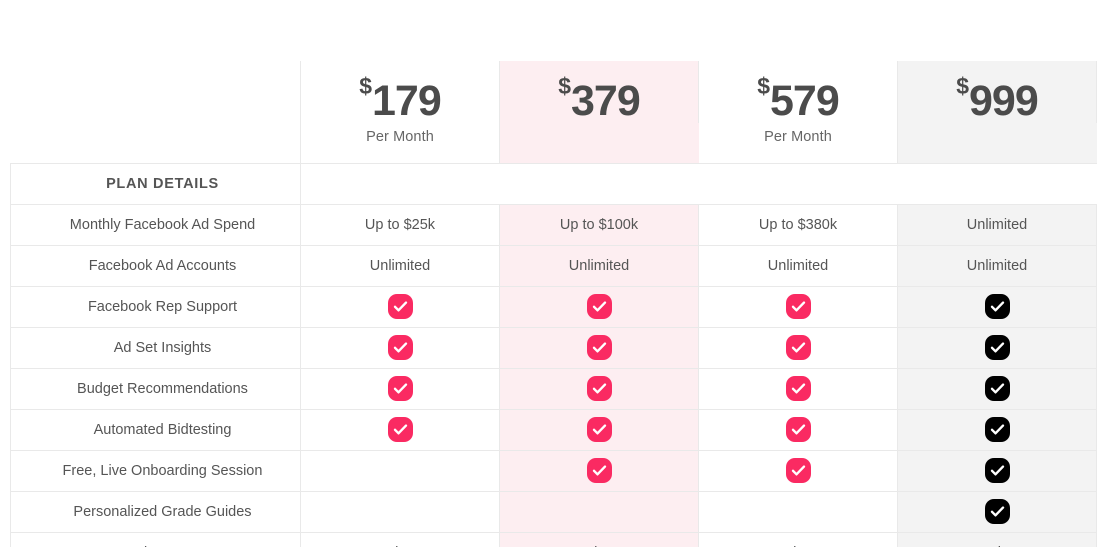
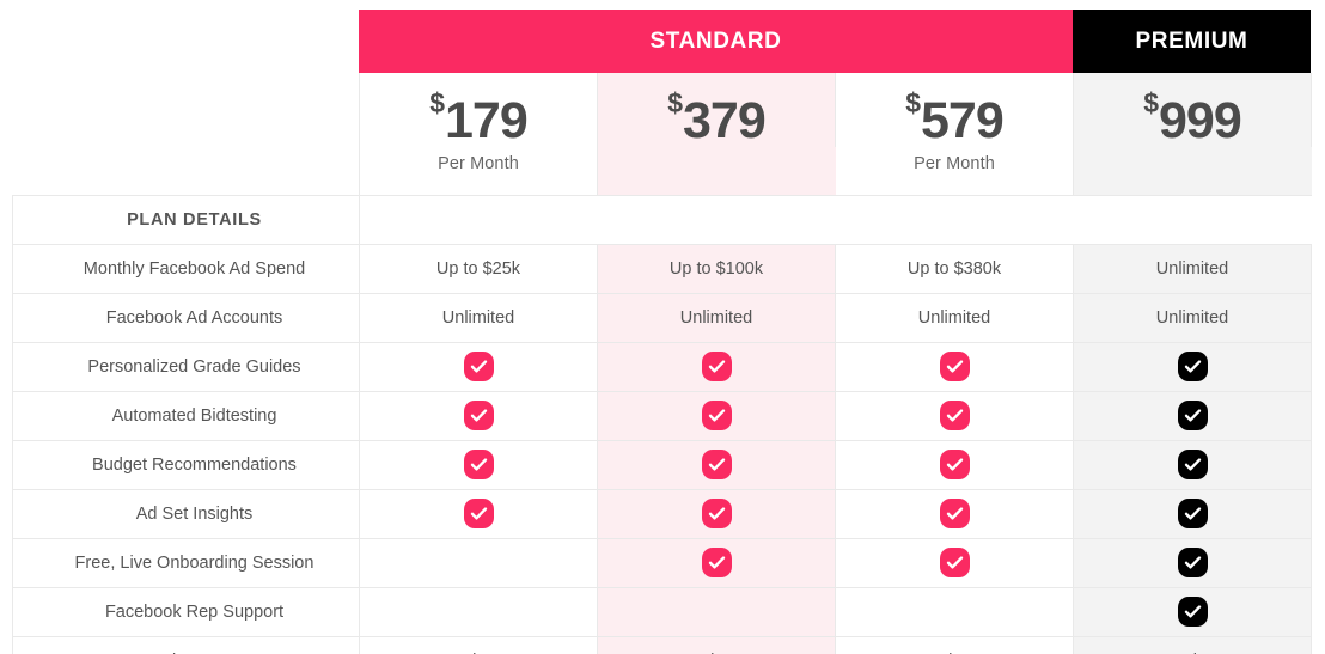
+ STANDARD
+ PREMIUM
  PLAN DETAILS
  Monthly Facebook Ad Spend	Up to $25k	Up to $100k	Up to $380k	Unlimited
  Facebook Ad Accounts	Unlimited	Unlimited	Unlimited	Unlimited
- Facebook Rep Support
+ Personalized Grade Guides
- Ad Set Insights
+ Automated Bidtesting
  Budget Recommendations
- Automated Bidtesting
+ Ad Set Insights
  Free, Live Onboarding Session
- Personalized Grade Guides
+ Facebook Rep Support
